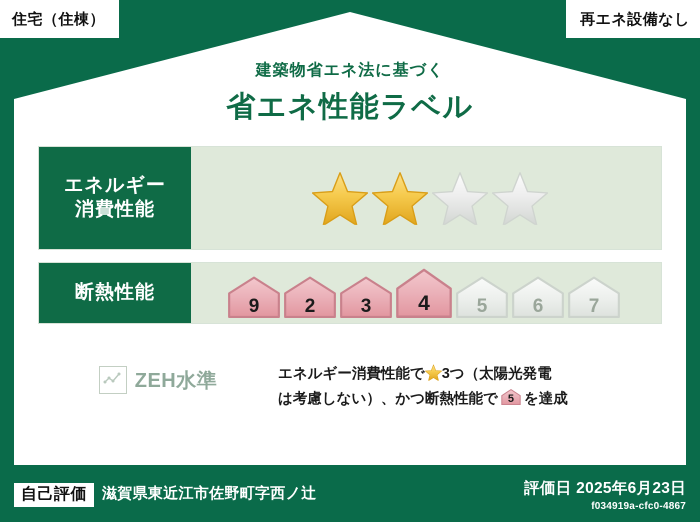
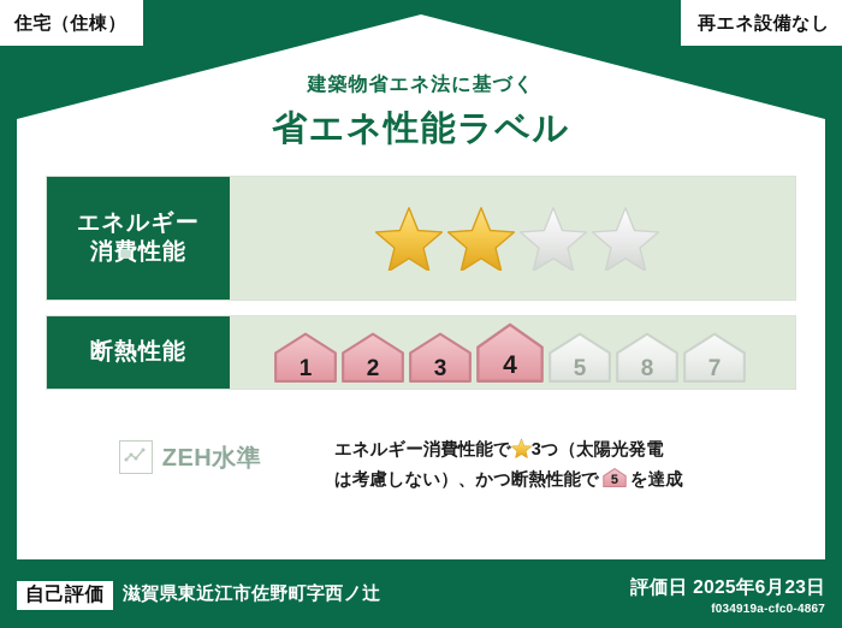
  住宅（住棟）
  再エネ設備なし
  建築物省エネ法に基づく
  省エネ性能ラベル
  エネルギー
  消費性能
  断熱性能
- 9
+ 1
  2
  3
  4
  5
- 6
+ 8
  7
  ZEH水準
  エネルギー消費性能で 3つ（太陽光発電
  は考慮しない）、かつ断熱性能で
  5
  を達成
  自己評価
  滋賀県東近江市佐野町字西ノ辻
  評価日 2025年6月23日
  f034919a-cfc0-4867
